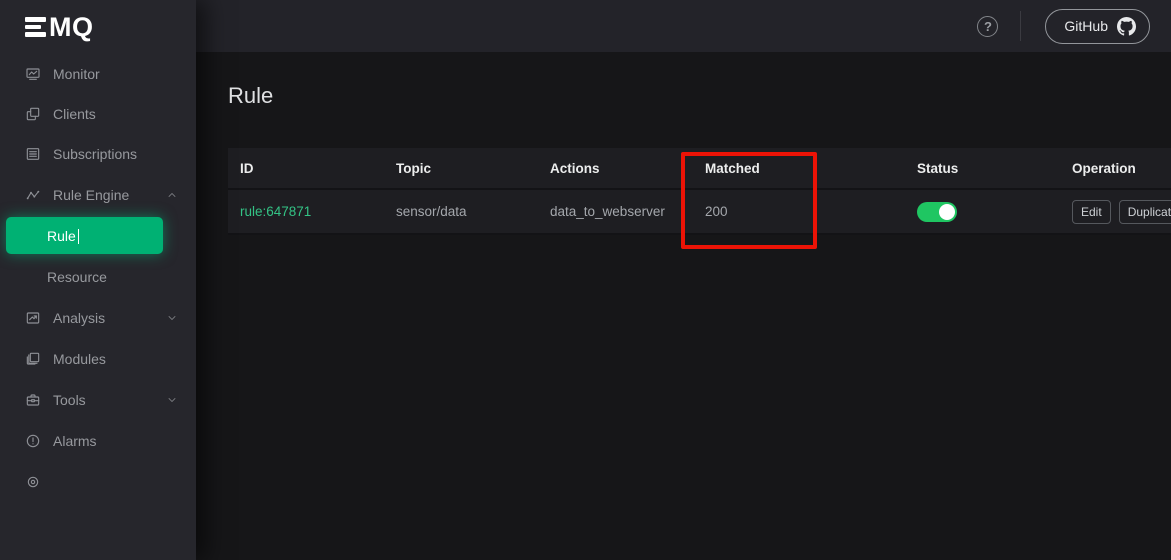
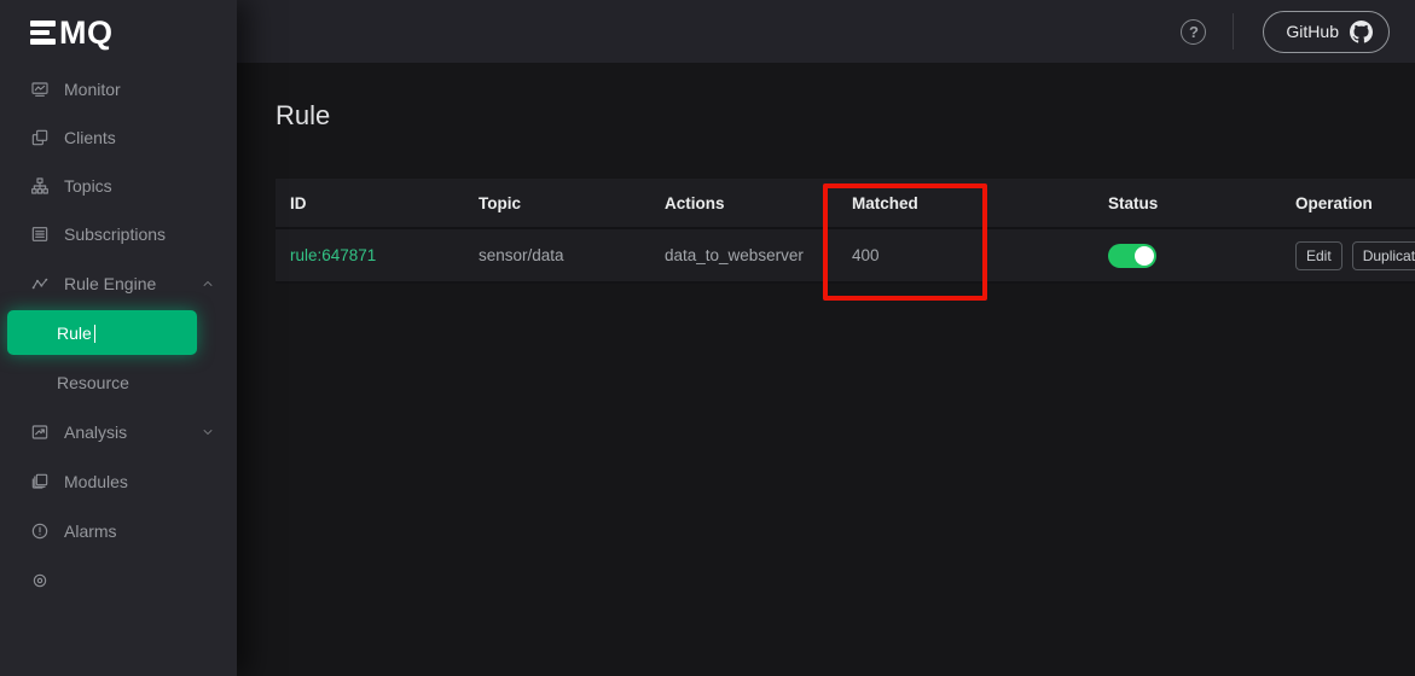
  MQ
  Monitor
  Clients
+ Topics
  Subscriptions
  Rule Engine
  Rule
  Resource
  Analysis
  Modules
- Tools
  Alarms
  ?
  GitHub
  Rule
  ID
  Topic
  Actions
  Matched
  Status
  Operation
  rule:647871
  sensor/data
  data_to_webserver
- 200
+ 400
  Edit
  Duplicat
